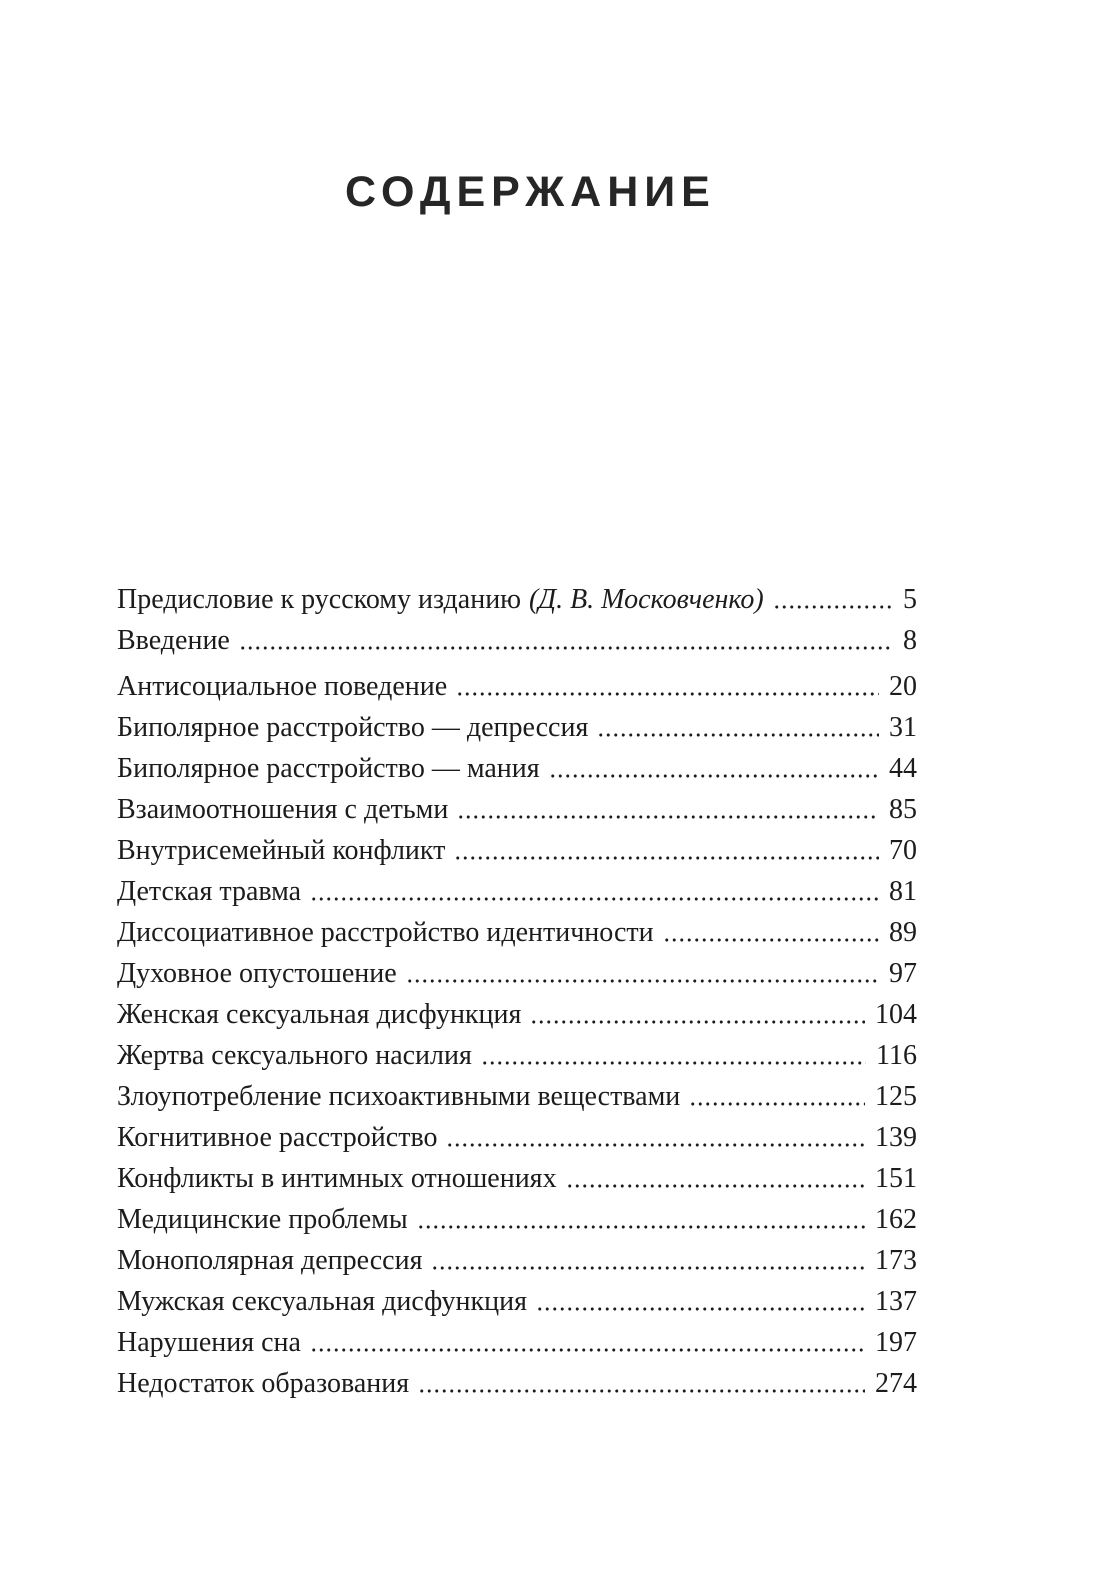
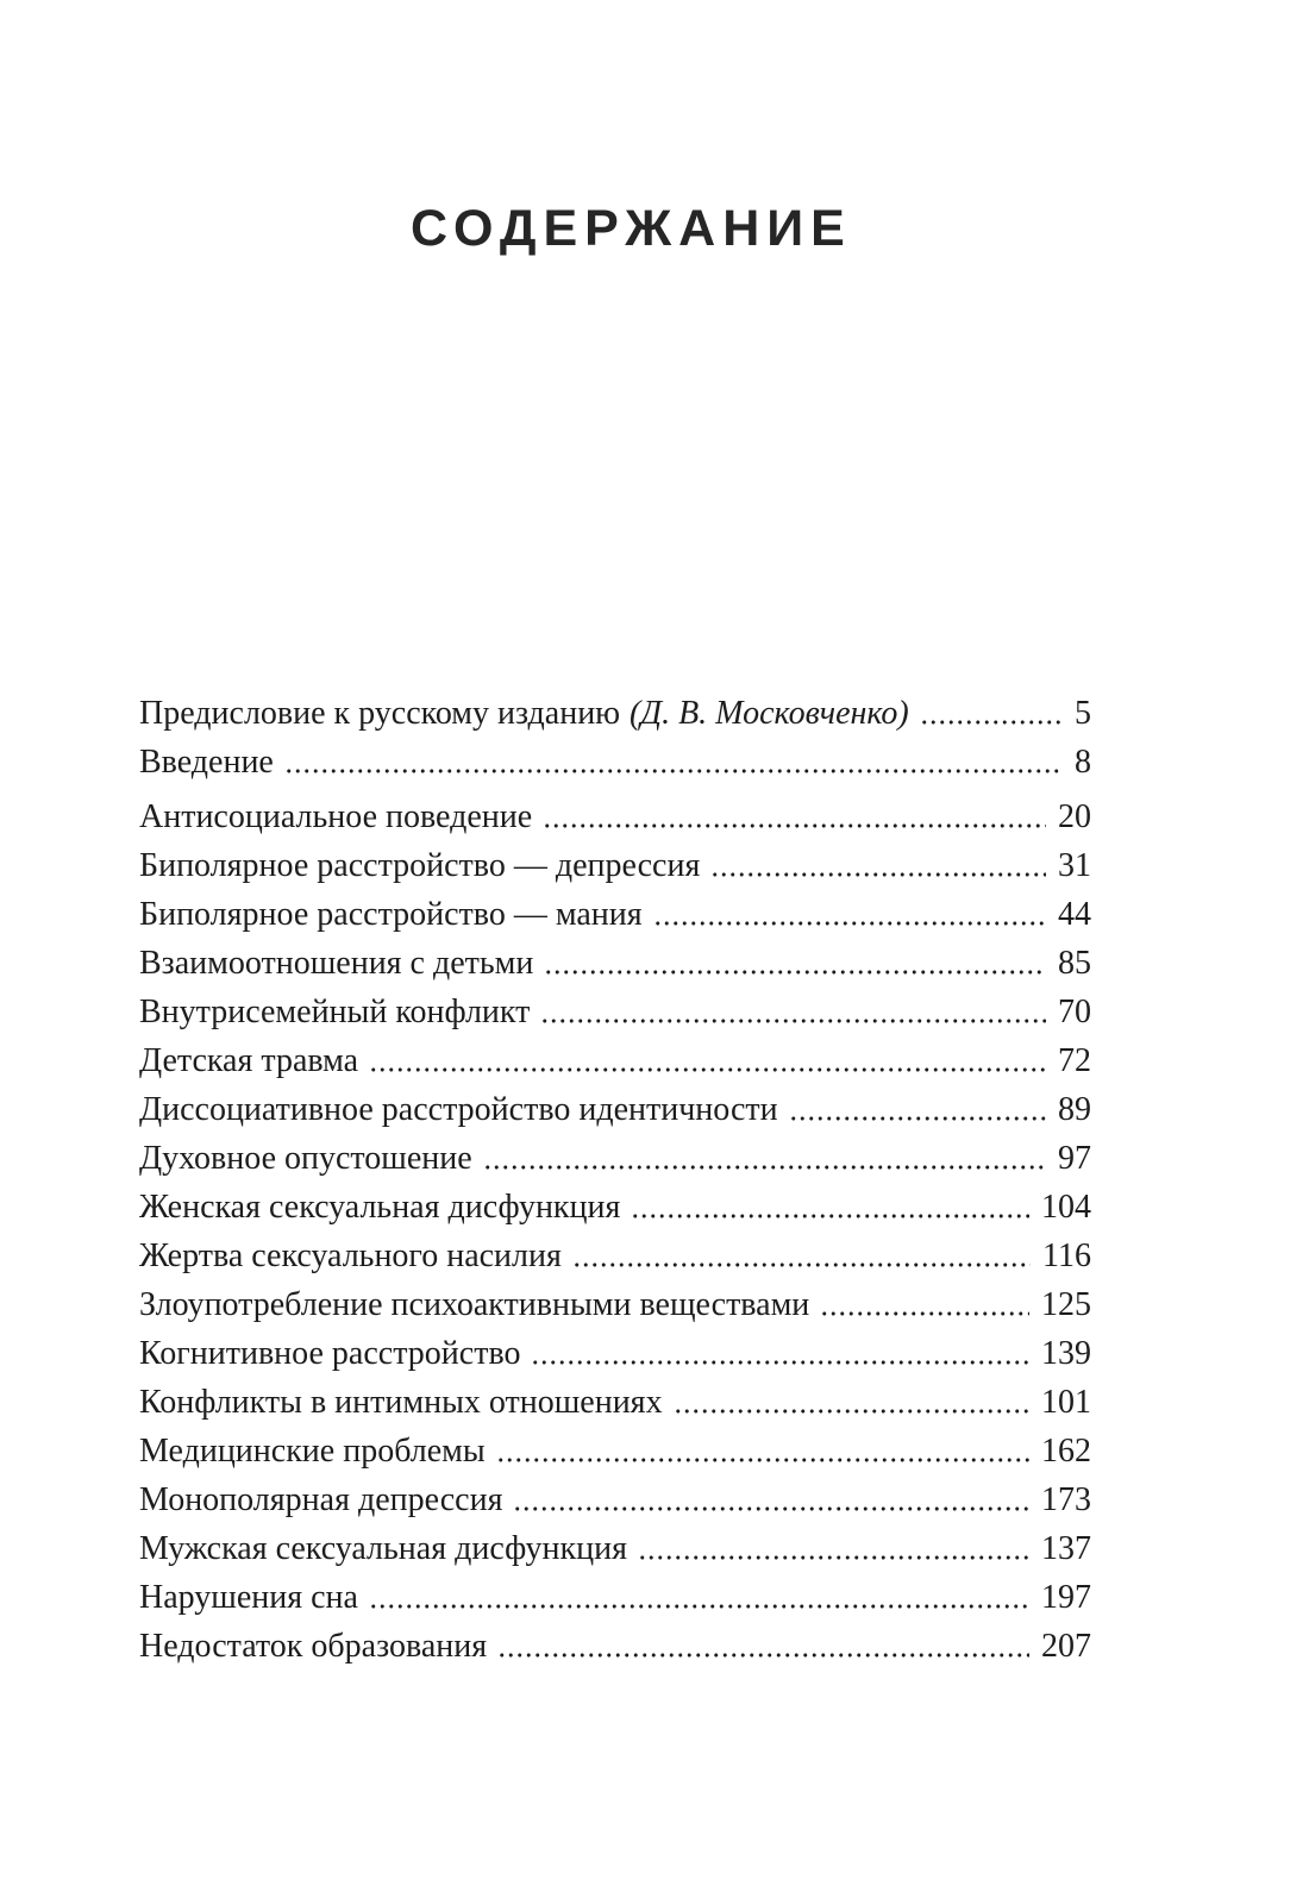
  СОДЕРЖАНИЕ
  Предисловие к русскому изданию
  (Д. В. Московченко)
  5
  Введение
  8
  Антисоциальное поведение
  20
  Биполярное расстройство — депрессия
  31
  Биполярное расстройство — мания
  44
  Взаимоотношения с детьми
  85
  Внутрисемейный конфликт
  70
  Детская травма
- 81
+ 72
  Диссоциативное расстройство идентичности
  89
  Духовное опустошение
  97
  Женская сексуальная дисфункция
  104
  Жертва сексуального насилия
  116
  Злоупотребление психоактивными веществами
  125
  Когнитивное расстройство
  139
  Конфликты в интимных отношениях
- 151
+ 101
  Медицинские проблемы
  162
  Монополярная депрессия
  173
  Мужская сексуальная дисфункция
  137
  Нарушения сна
  197
  Недостаток образования
- 274
+ 207
